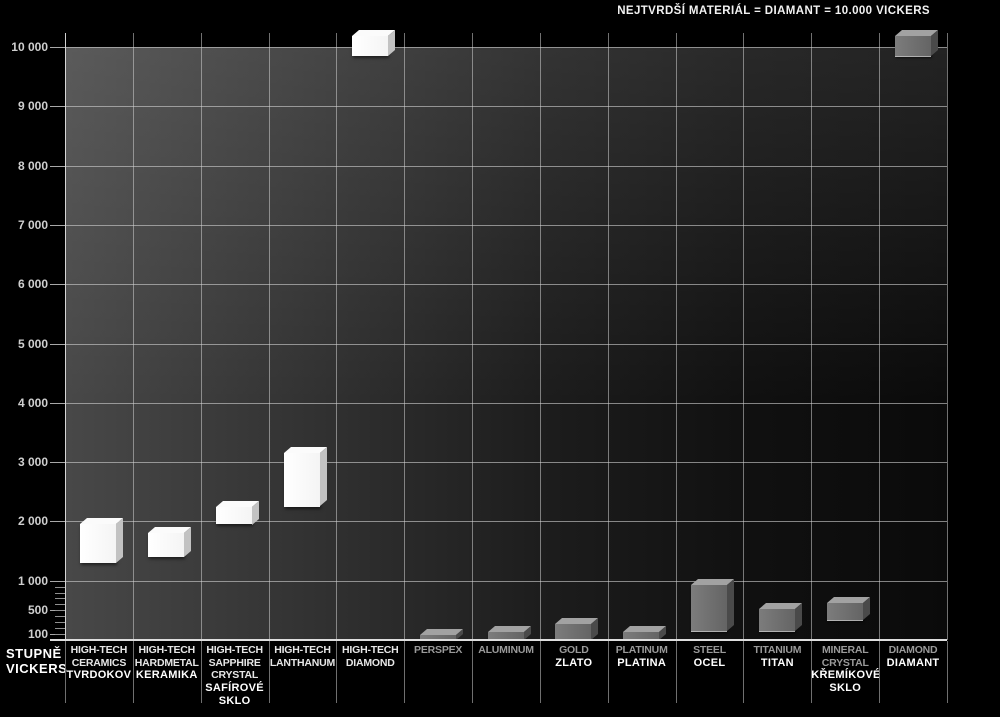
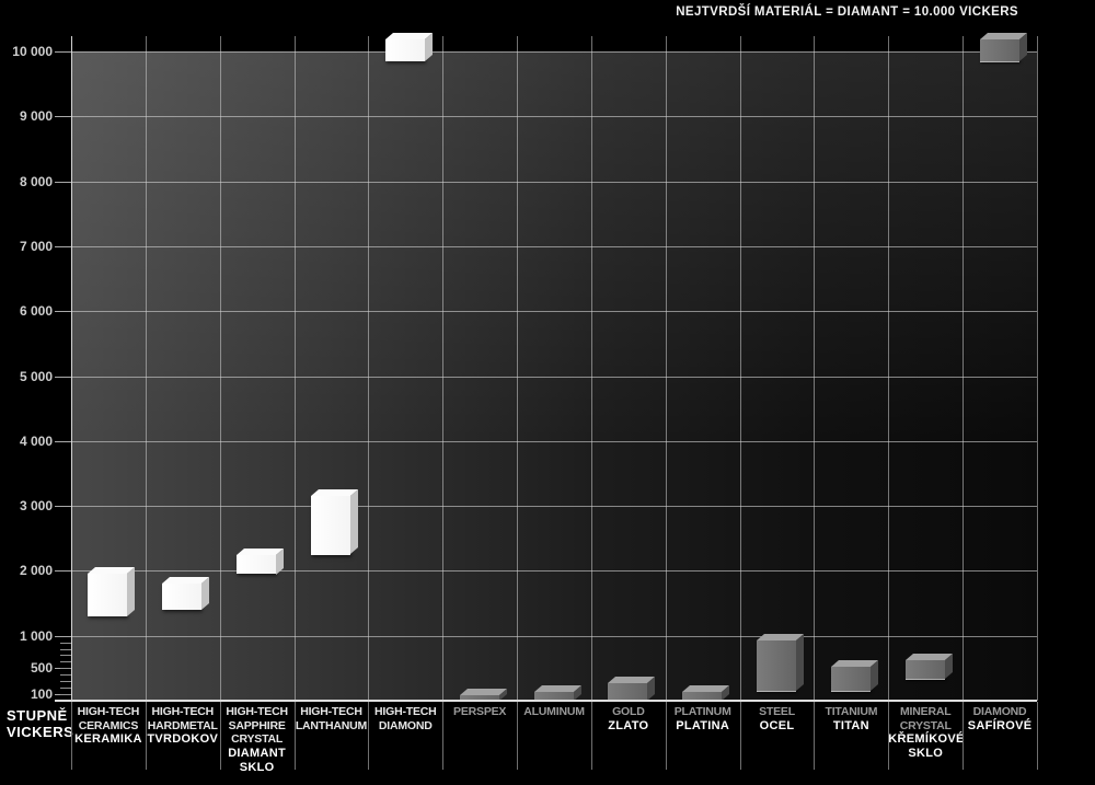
  NEJTVRDŠÍ MATERIÁL = DIAMANT = 10.000 VICKERS
  10 000
  9 000
  8 000
  7 000
  6 000
  5 000
  4 000
  3 000
  2 000
  1 000
  500
  100
  STUPNĚ
  VICKERS
  HIGH-TECH
  CERAMICS
- TVRDOKOV
+ KERAMIKA
  HIGH-TECH
  HARDMETAL
- KERAMIKA
+ TVRDOKOV
  HIGH-TECH
  SAPPHIRE
  CRYSTAL
- SAFÍROVÉ
+ DIAMANT
  SKLO
  HIGH-TECH
  LANTHANUM
  HIGH-TECH
  DIAMOND
  PERSPEX
  ALUMINUM
  GOLD
  ZLATO
  PLATINUM
  PLATINA
  STEEL
  OCEL
  TITANIUM
  TITAN
  MINERAL
  CRYSTAL
  KŘEMÍKOVÉ
  SKLO
  DIAMOND
- DIAMANT
+ SAFÍROVÉ
